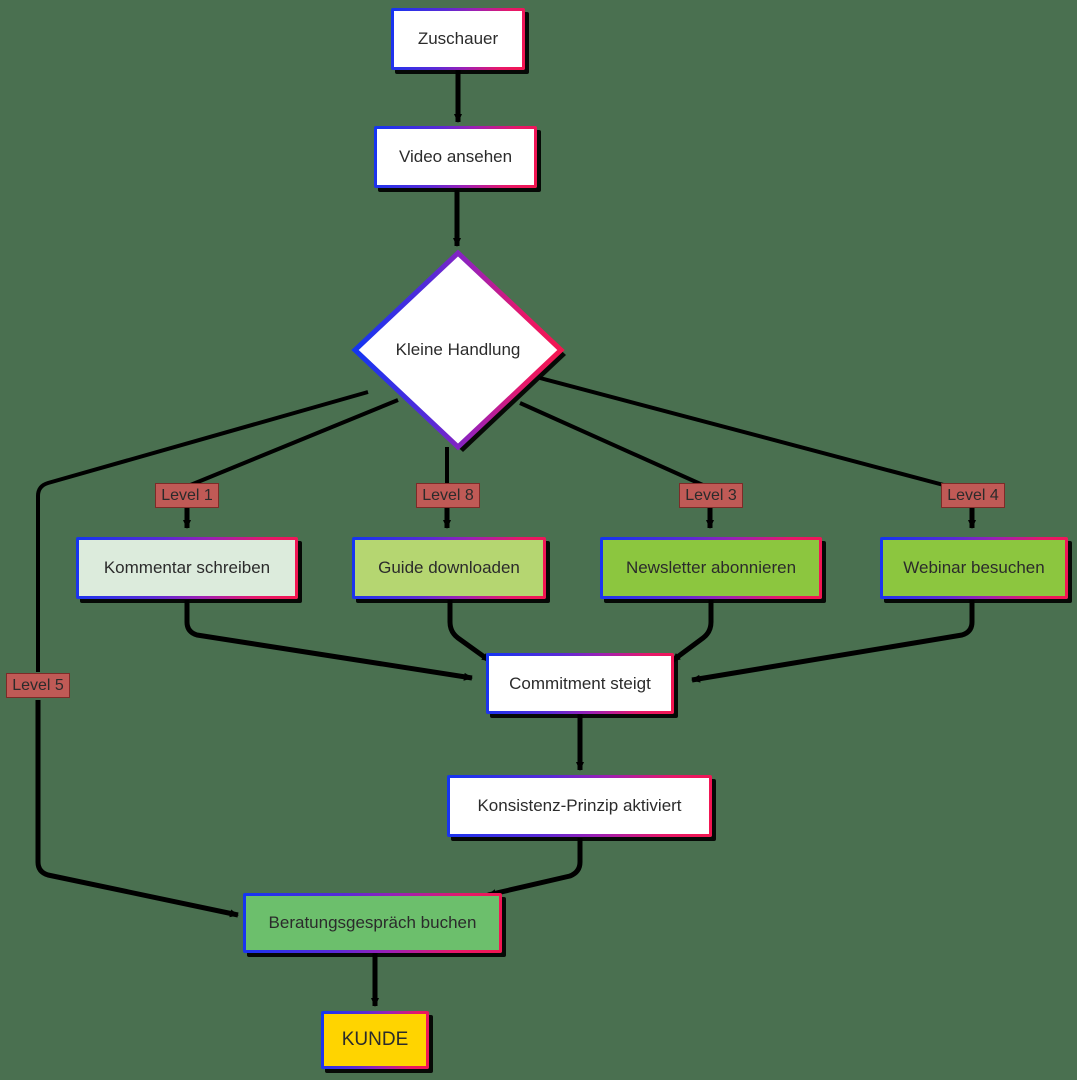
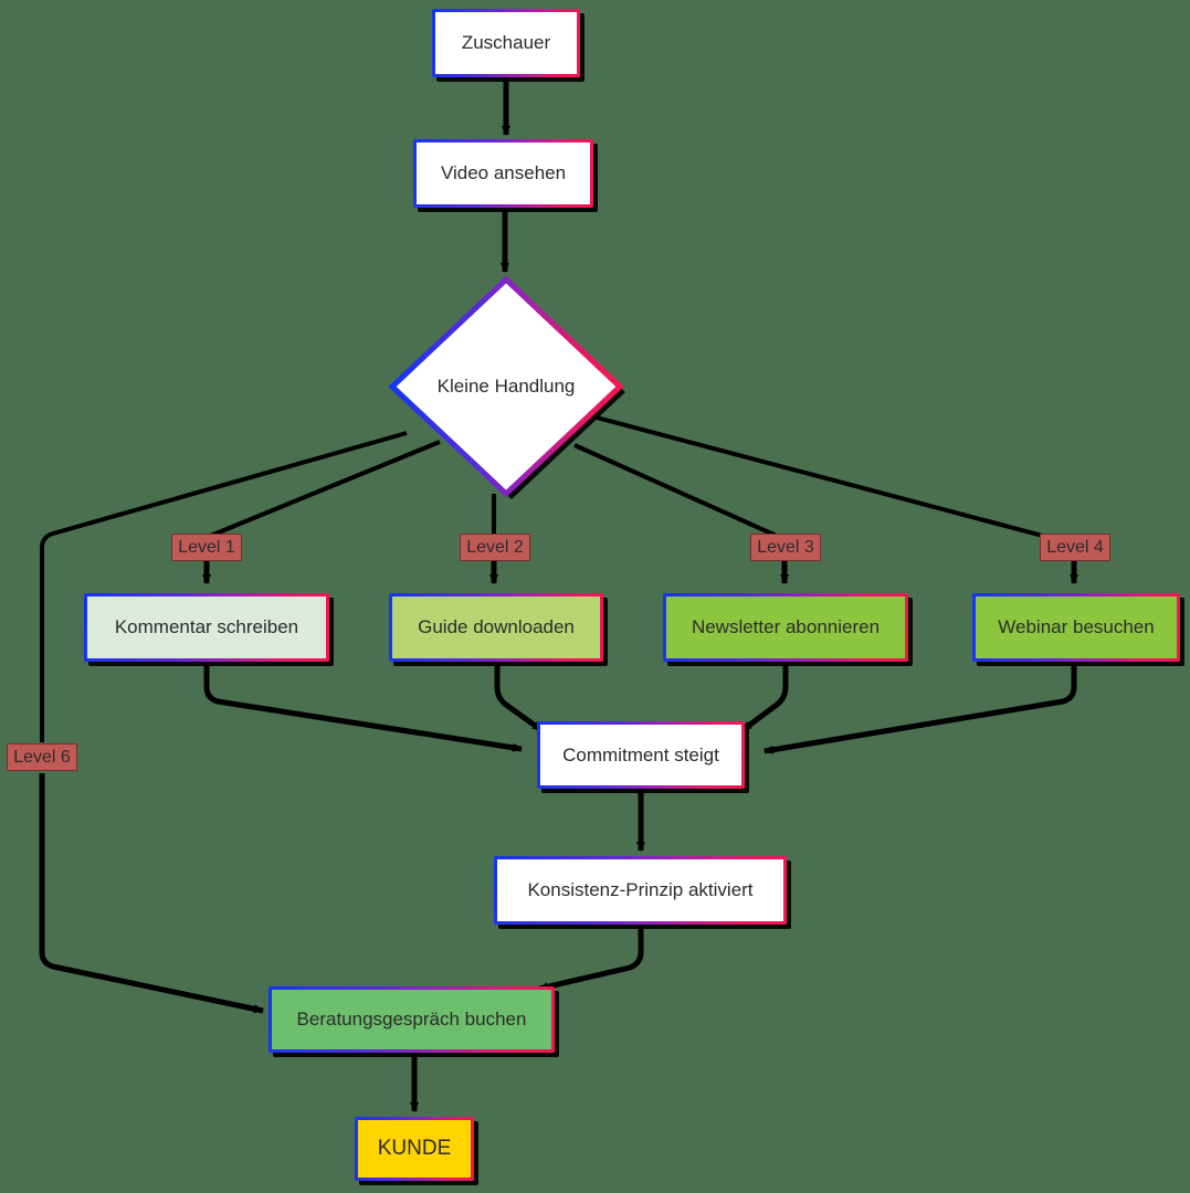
  Zuschauer
  Video ansehen
  Kleine Handlung
  Level 1
- Level 8
+ Level 2
  Level 3
  Level 4
- Level 5
+ Level 6
  Kommentar schreiben
  Guide downloaden
  Newsletter abonnieren
  Webinar besuchen
  Commitment steigt
  Konsistenz-Prinzip aktiviert
  Beratungsgespräch buchen
  KUNDE
